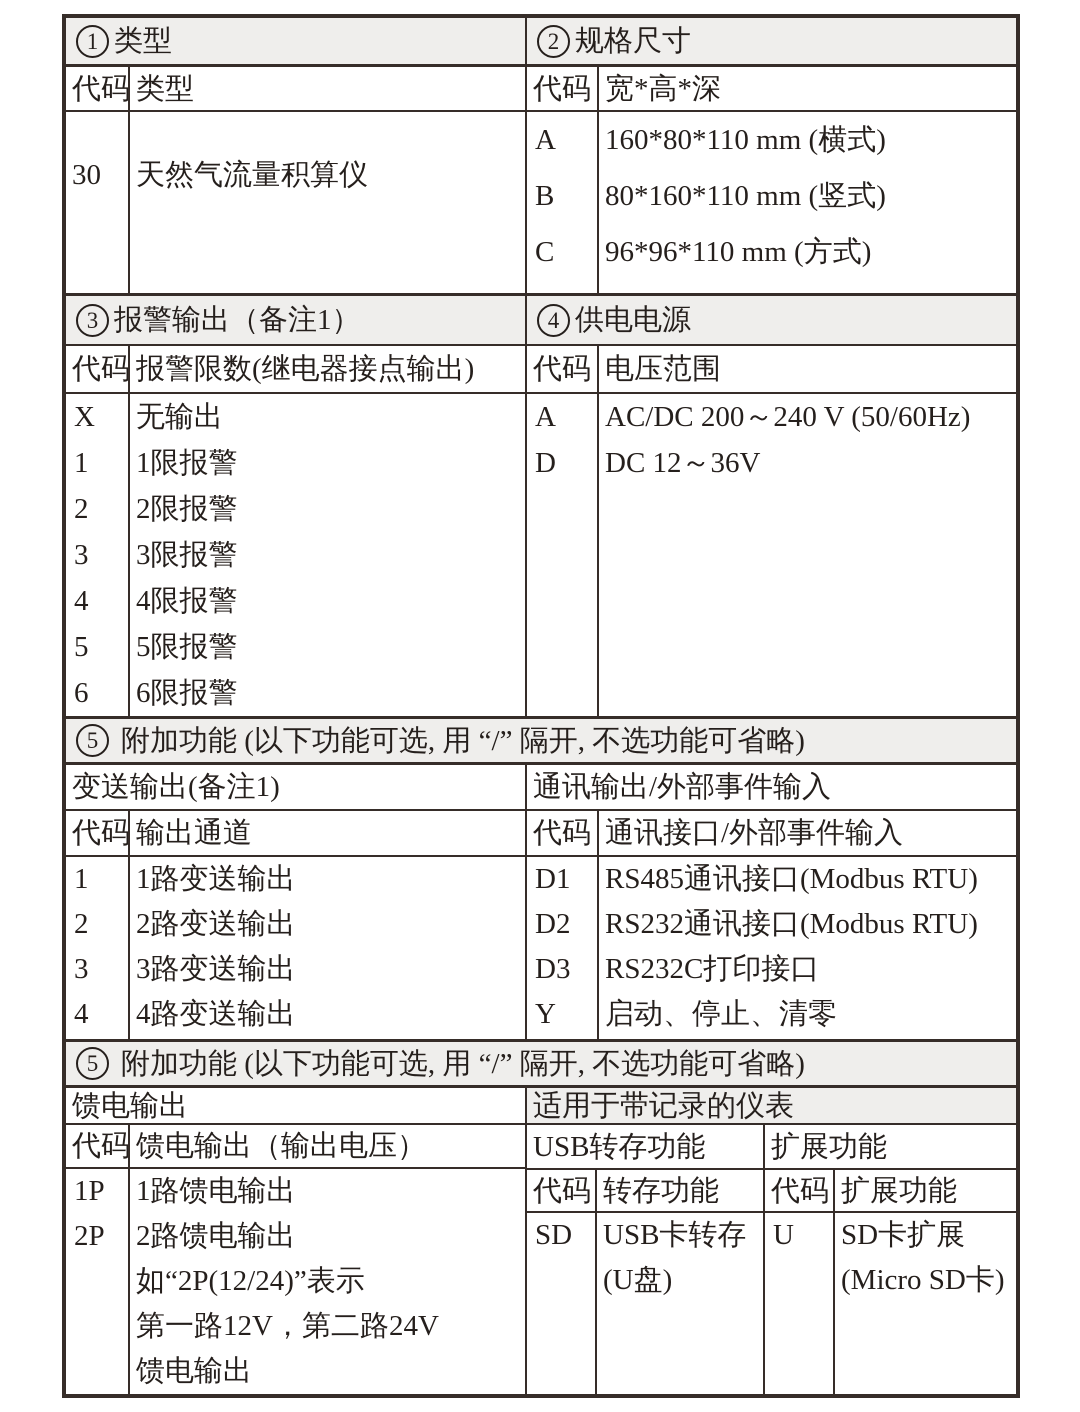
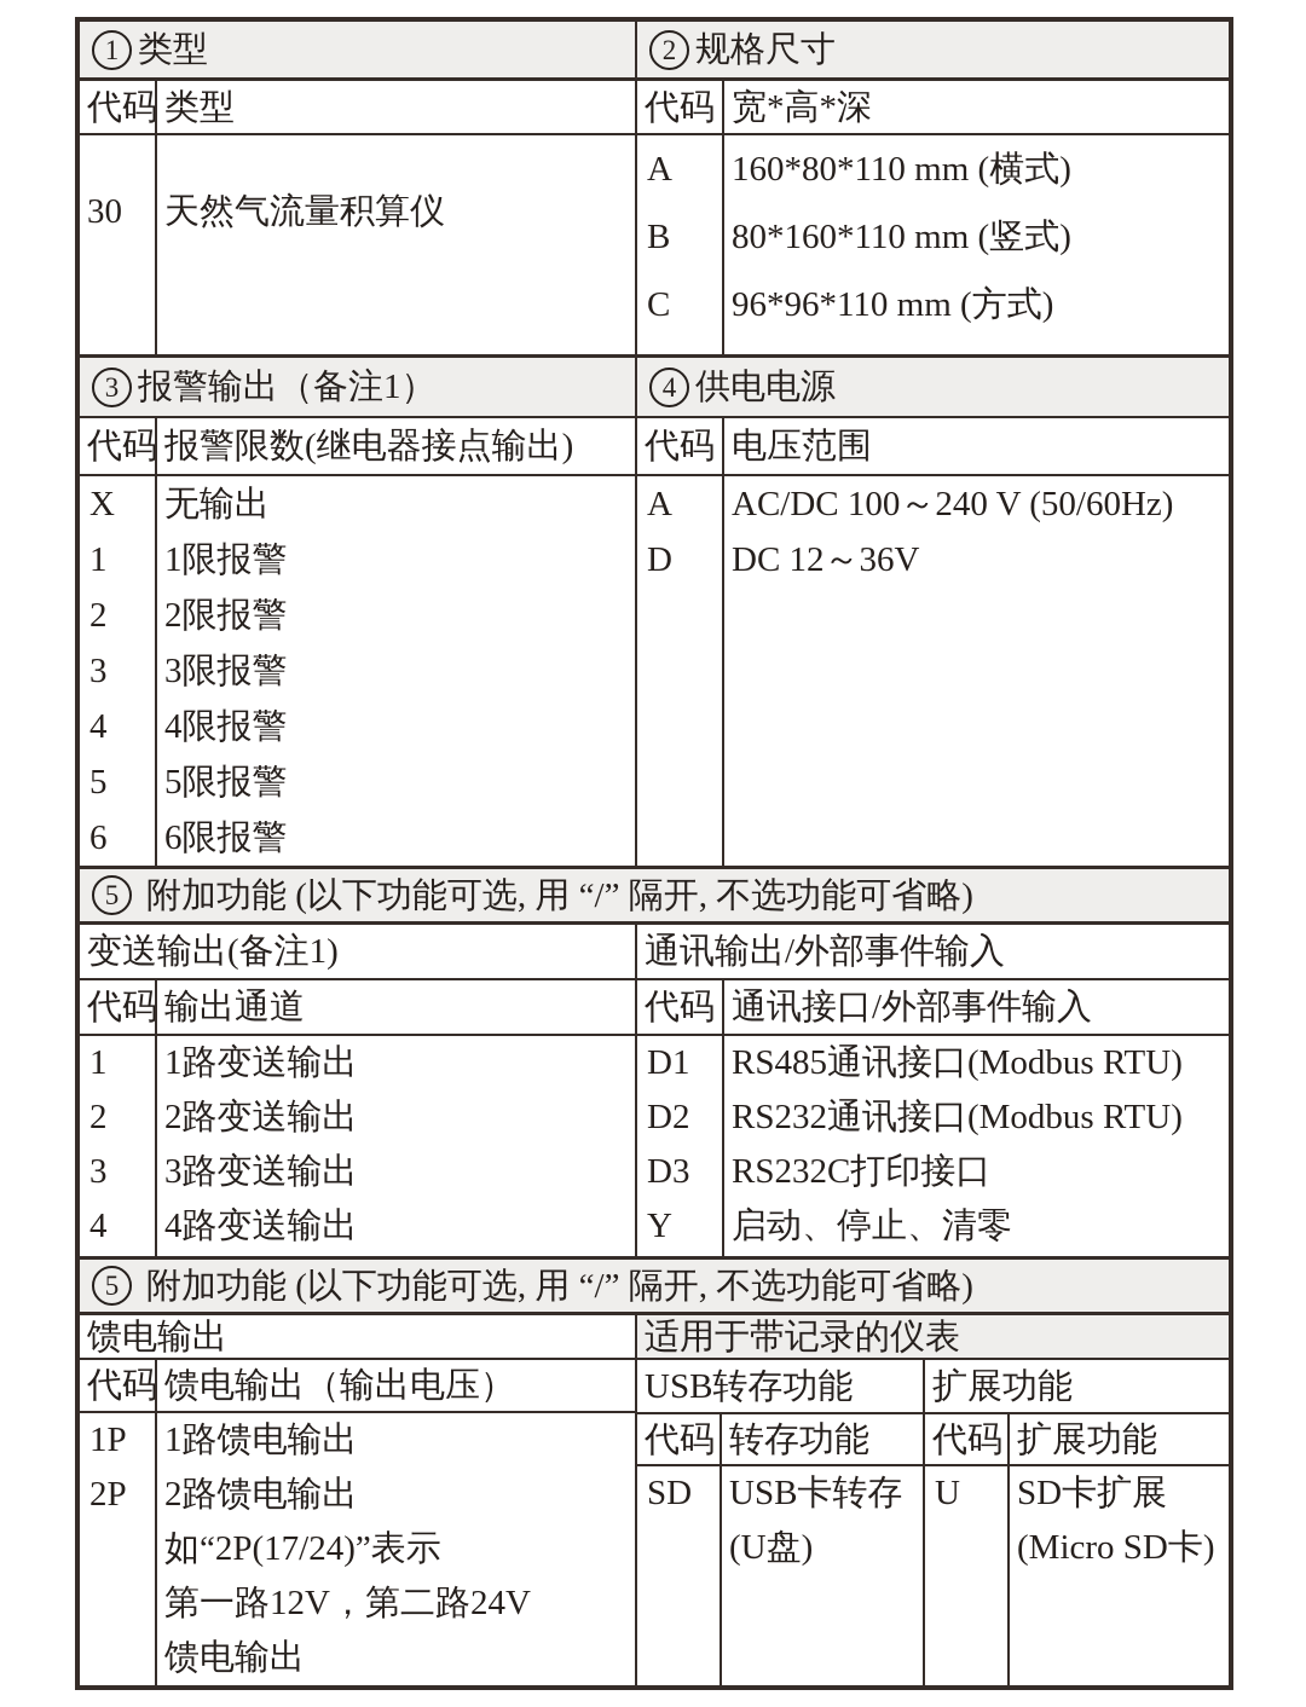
  1
  类型
  2
  规格尺寸
  代码
  类型
  代码
  宽*高*深
  30
  天然气流量积算仪
  A
  B
  C
  160*80*110 mm (横式)
  80*160*110 mm (竖式)
  96*96*110 mm (方式)
  3
  报警输出（备注1）
  4
  供电电源
  代码
  报警限数(继电器接点输出)
  代码
  电压范围
  X
  1
  2
  3
  4
  5
  6
  无输出
  1限报警
  2限报警
  3限报警
  4限报警
  5限报警
  6限报警
  A
  D
- AC/DC 200～240 V (50/60Hz)
+ AC/DC 100～240 V (50/60Hz)
  DC 12～36V
  5
  附加功能 (以下功能可选, 用 “/” 隔开, 不选功能可省略)
  变送输出(备注1)
  通讯输出/外部事件输入
  代码
  输出通道
  代码
  通讯接口/外部事件输入
  1
  2
  3
  4
  1路变送输出
  2路变送输出
  3路变送输出
  4路变送输出
  D1
  D2
  D3
  Y
  RS485通讯接口(Modbus RTU)
  RS232通讯接口(Modbus RTU)
  RS232C打印接口
  启动、停止、清零
  5
  附加功能 (以下功能可选, 用 “/” 隔开, 不选功能可省略)
  馈电输出
  适用于带记录的仪表
  代码
  馈电输出（输出电压）
  1P
  2P
  1路馈电输出
  2路馈电输出
- 如“2P(12/24)”表示
+ 如“2P(17/24)”表示
  第一路12V，第二路24V
  馈电输出
  USB转存功能
  扩展功能
  代码
  转存功能
  代码
  扩展功能
  SD
  USB卡转存
  (U盘)
  U
  SD卡扩展
  (Micro SD卡)
